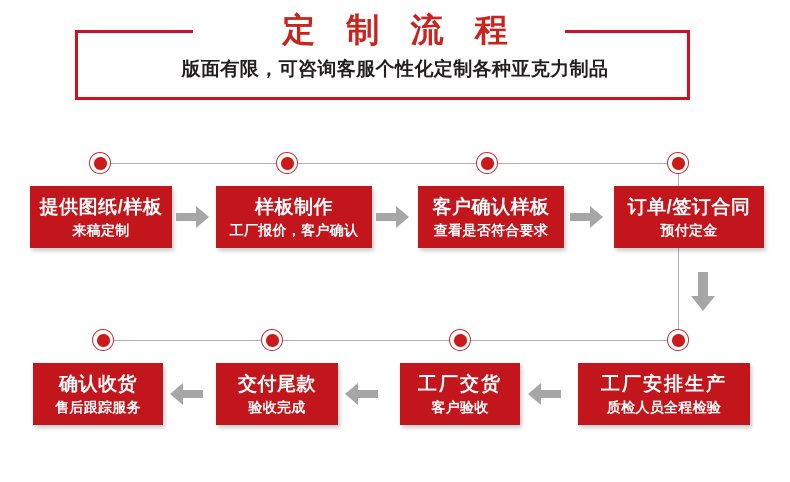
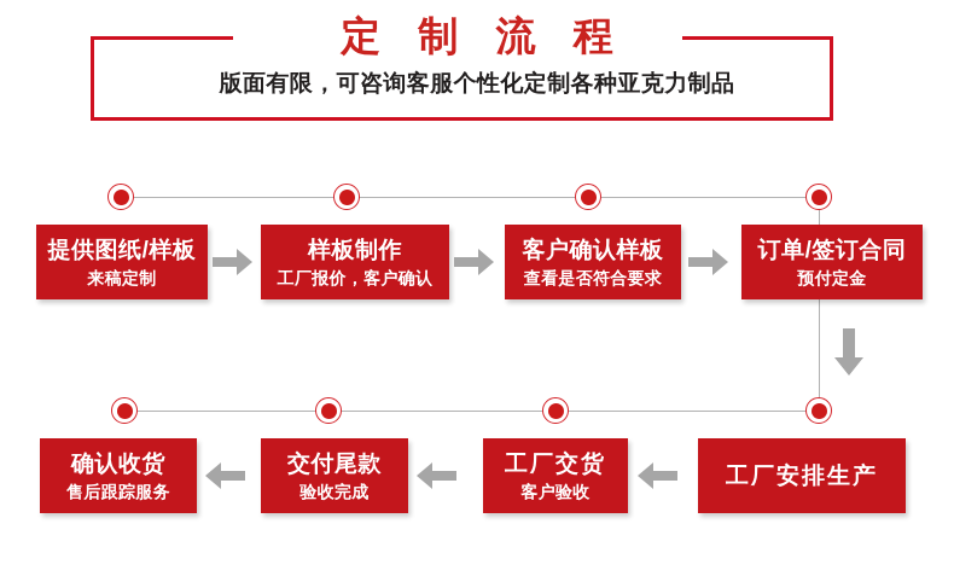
  定 制 流 程
  版面有限，可咨询客服个性化定制各种亚克力制品
  提供图纸/样板
  来稿定制
  样板制作
  工厂报价，客户确认
  客户确认样板
  查看是否符合要求
  订单/签订合同
  预付定金
  确认收货
  售后跟踪服务
  交付尾款
  验收完成
  工厂交货
  客户验收
  工厂安排生产
- 质检人员全程检验
